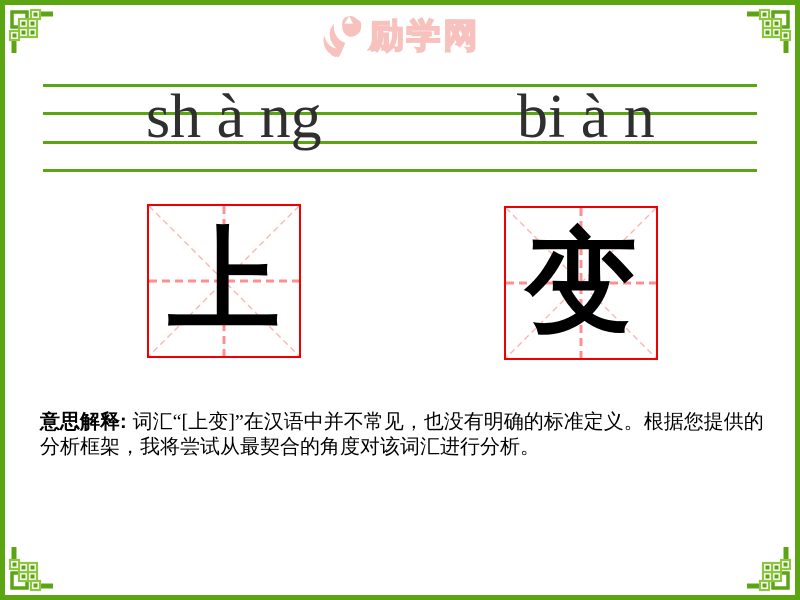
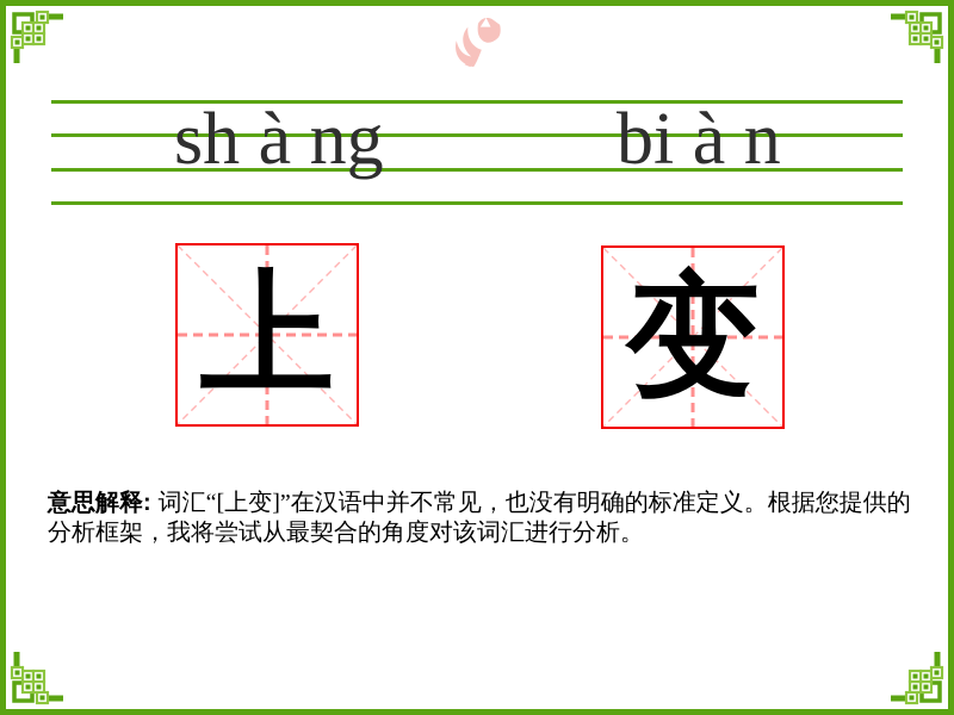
- 励学网
  sh à ng
  bi à n
  上
  变
  意思解释: 词汇“[上变]”在汉语中并不常见，也没有明确的标准定义。根据您提供的分析框架，我将尝试从最契合的角度对该词汇进行分析。
